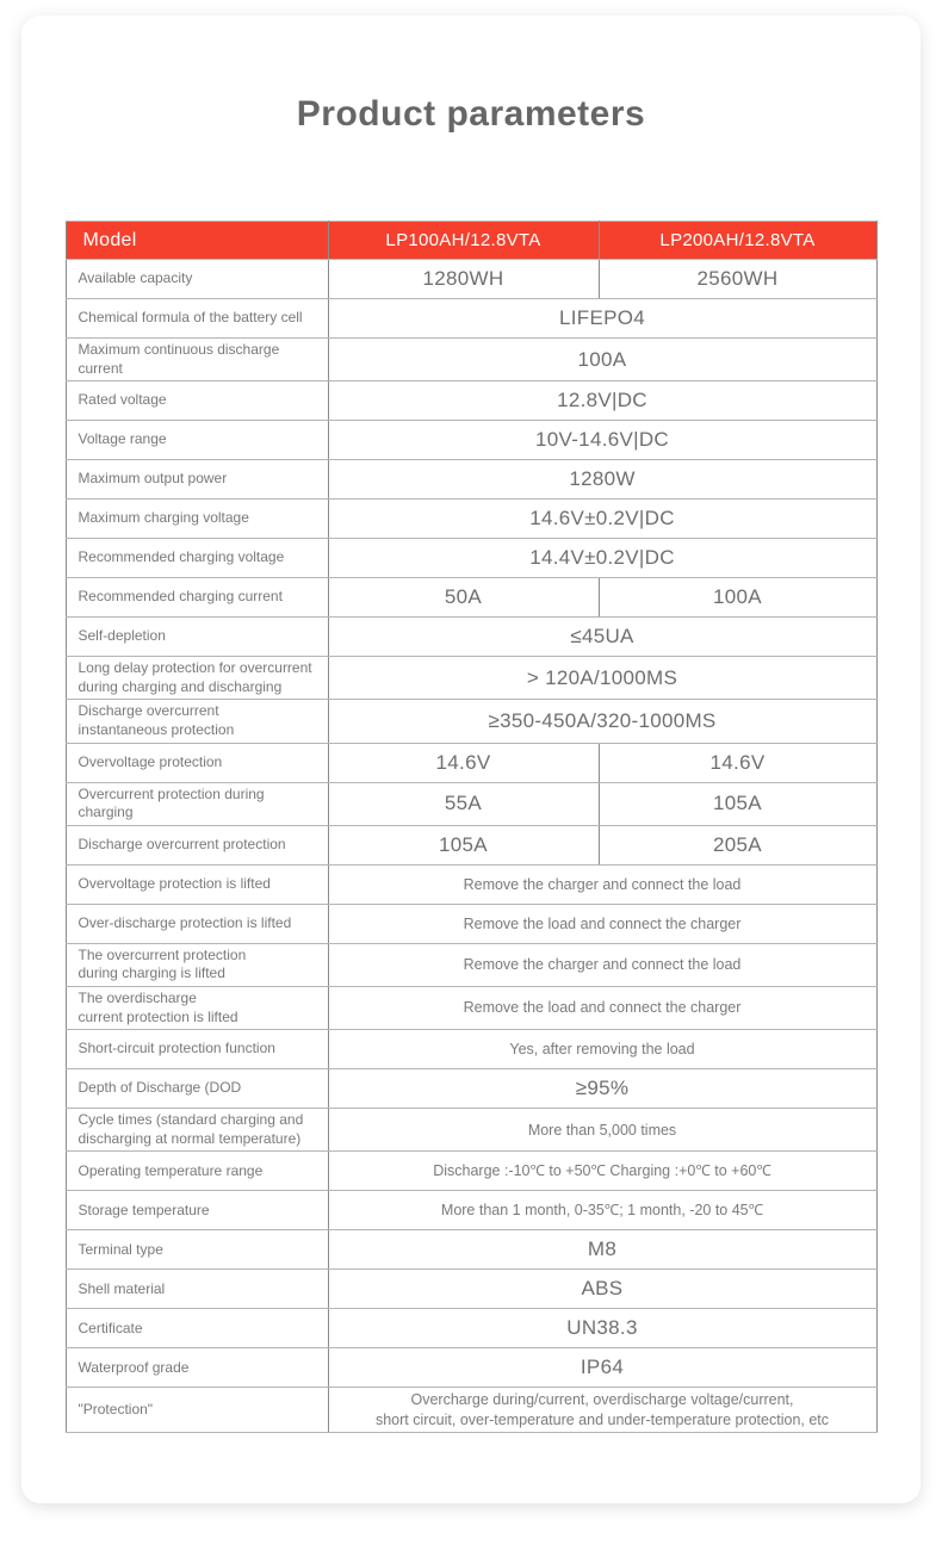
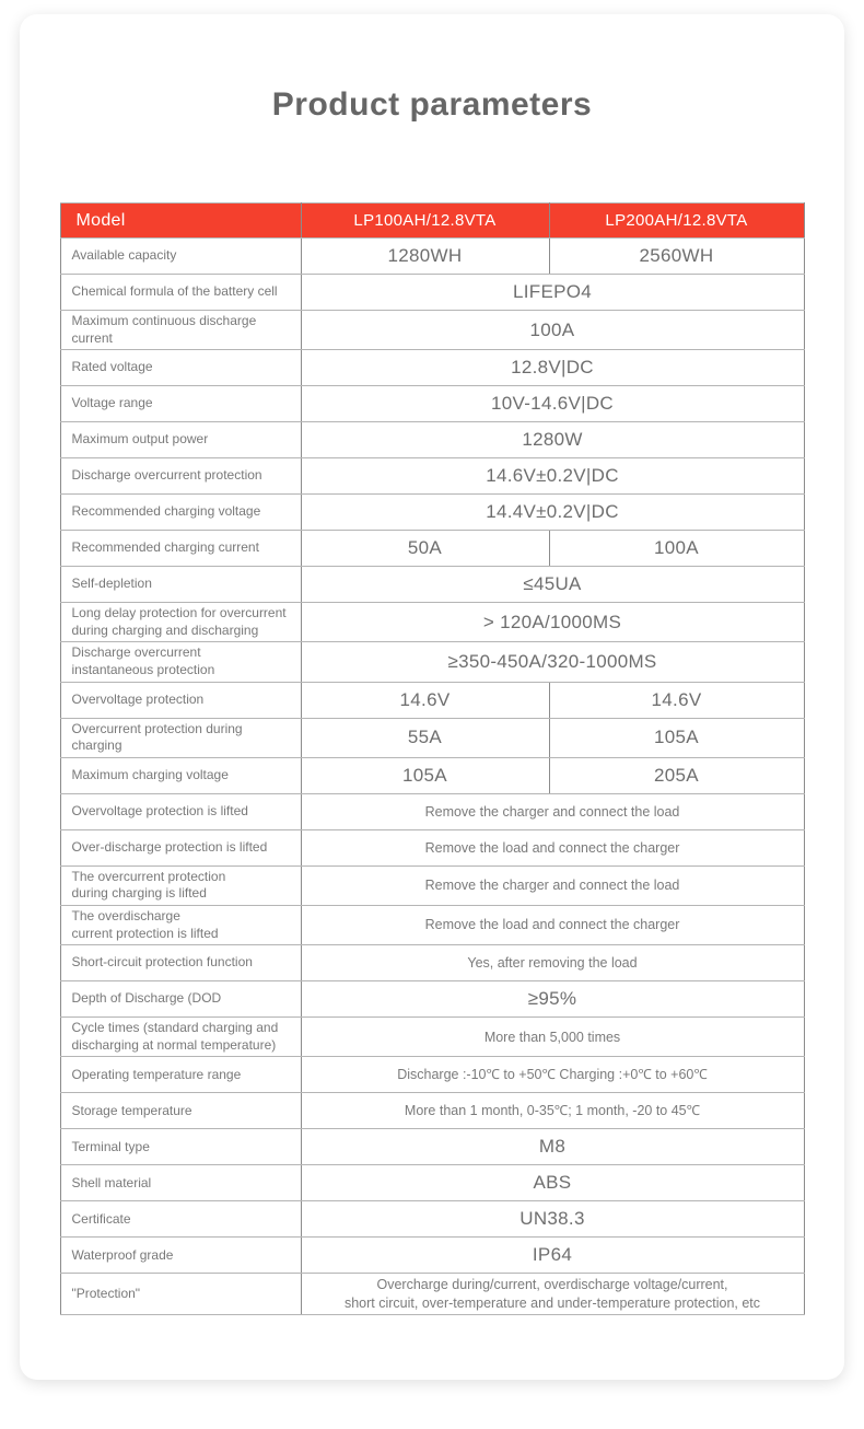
  Product parameters
  Model	LP100AH/12.8VTA	LP200AH/12.8VTA
  Available capacity	1280WH	2560WH
  Chemical formula of the battery cell	LIFEPO4
  Maximum continuous discharge current	100A
  Rated voltage	12.8V|DC
  Voltage range	10V-14.6V|DC
  Maximum output power	1280W
- Maximum charging voltage	14.6V±0.2V|DC
+ Discharge overcurrent protection	14.6V±0.2V|DC
  Recommended charging voltage	14.4V±0.2V|DC
  Recommended charging current	50A	100A
  Self-depletion	≤45UA
  Long delay protection for overcurrent during charging and discharging	> 120A/1000MS
  Discharge overcurrent instantaneous protection	≥350-450A/320-1000MS
  Overvoltage protection	14.6V	14.6V
  Overcurrent protection during charging	55A	105A
- Discharge overcurrent protection	105A	205A
+ Maximum charging voltage	105A	205A
  Overvoltage protection is lifted	Remove the charger and connect the load
  Over-discharge protection is lifted	Remove the load and connect the charger
  The overcurrent protection during charging is lifted	Remove the charger and connect the load
  The overdischarge current protection is lifted	Remove the load and connect the charger
  Short-circuit protection function	Yes, after removing the load
  Depth of Discharge (DOD	≥95%
  Cycle times (standard charging and discharging at normal temperature)	More than 5,000 times
  Operating temperature range	Discharge :-10℃ to +50℃ Charging :+0℃ to +60℃
  Storage temperature	More than 1 month, 0-35℃; 1 month, -20 to 45℃
  Terminal type	M8
  Shell material	ABS
  Certificate	UN38.3
  Waterproof grade	IP64
  "Protection"	Overcharge during/current, overdischarge voltage/current, short circuit, over-temperature and under-temperature protection, etc
